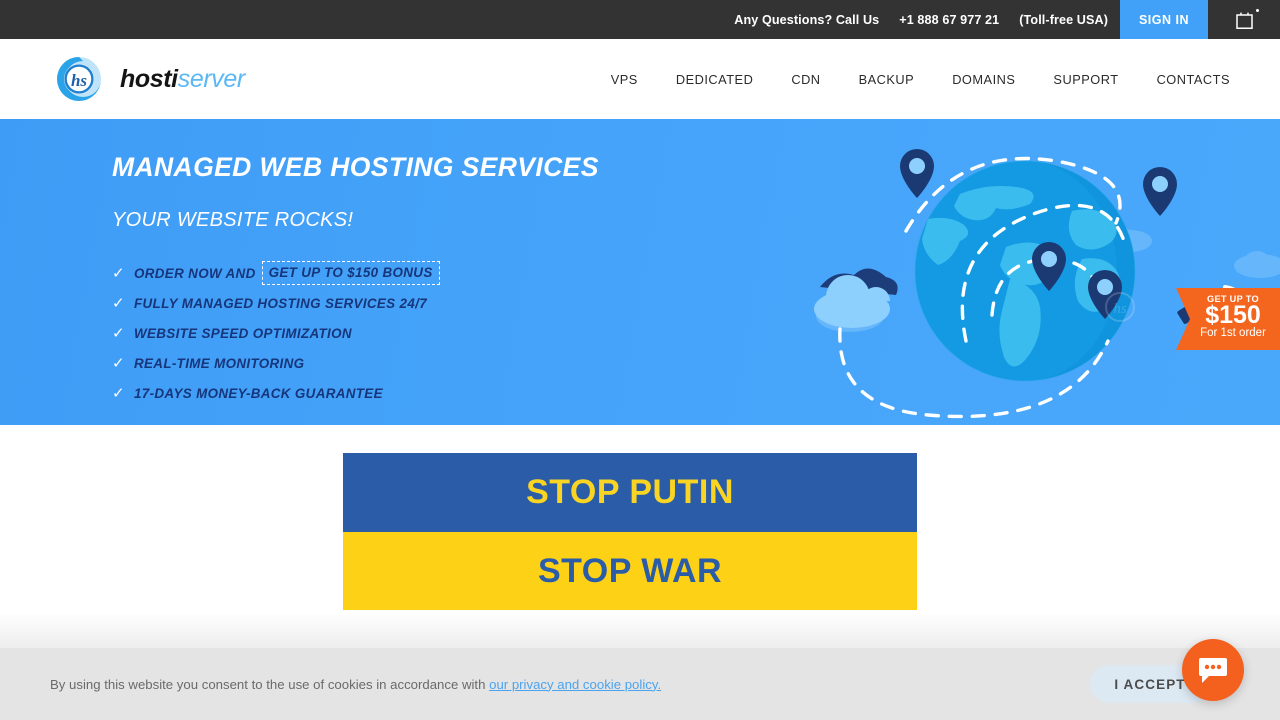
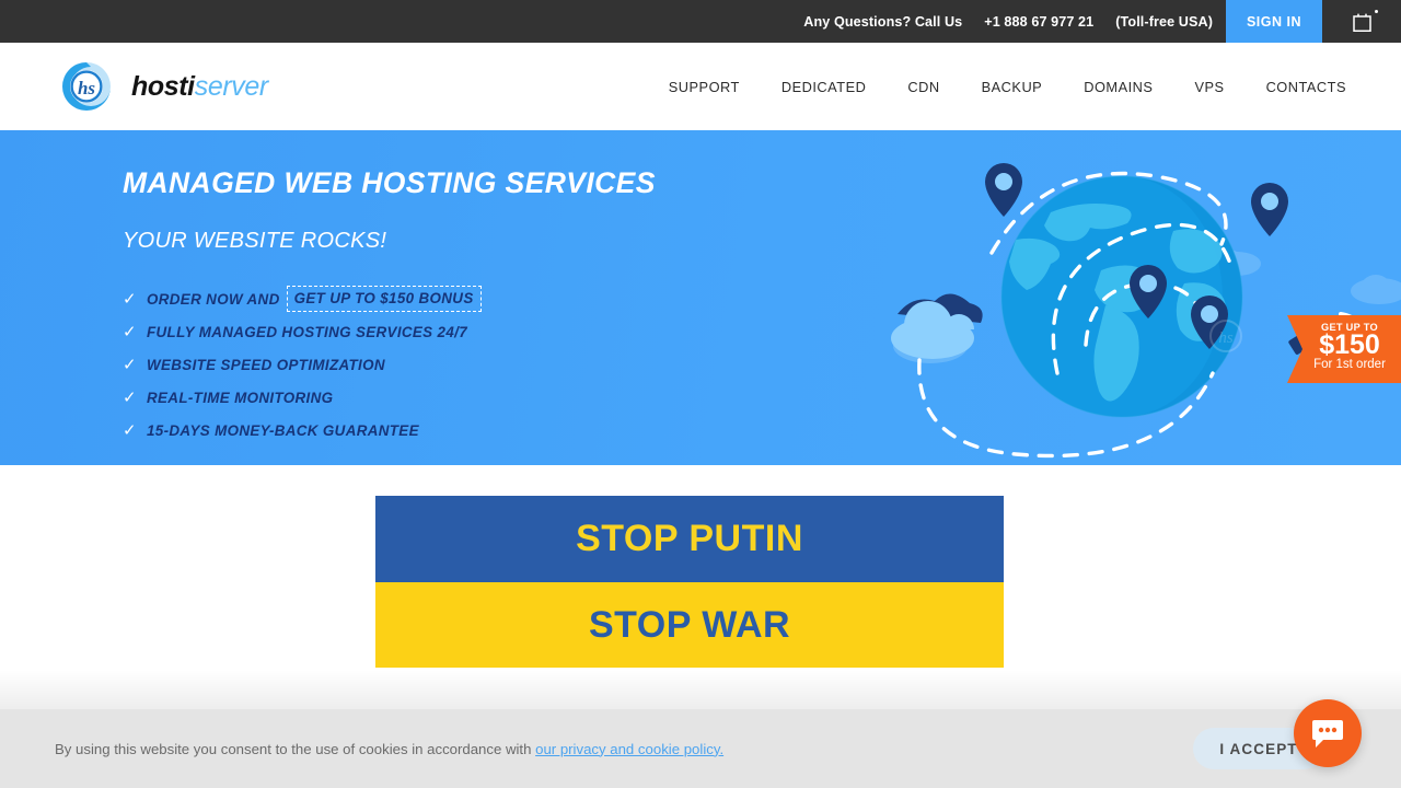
  Any Questions? Call Us
  +1 888 67 977 21
  (Toll-free USA)
  SIGN IN
  hs
  hostiserver
- VPS
+ SUPPORT
  DEDICATED
  CDN
  BACKUP
  DOMAINS
- SUPPORT
+ VPS
  CONTACTS
  hs
  MANAGED WEB HOSTING SERVICES
  YOUR WEBSITE ROCKS!
  ✓
  ORDER NOW AND
  GET UP TO $150 BONUS
  ✓
  FULLY MANAGED HOSTING SERVICES 24/7
  ✓
  WEBSITE SPEED OPTIMIZATION
  ✓
  REAL-TIME MONITORING
  ✓
- 17-DAYS MONEY-BACK GUARANTEE
+ 15-DAYS MONEY-BACK GUARANTEE
  GET UP TO
  $150
  For 1st order
  STOP PUTIN
  STOP WAR
  By using this website you consent to the use of cookies in accordance with our privacy and cookie policy.
  I ACCEPT
